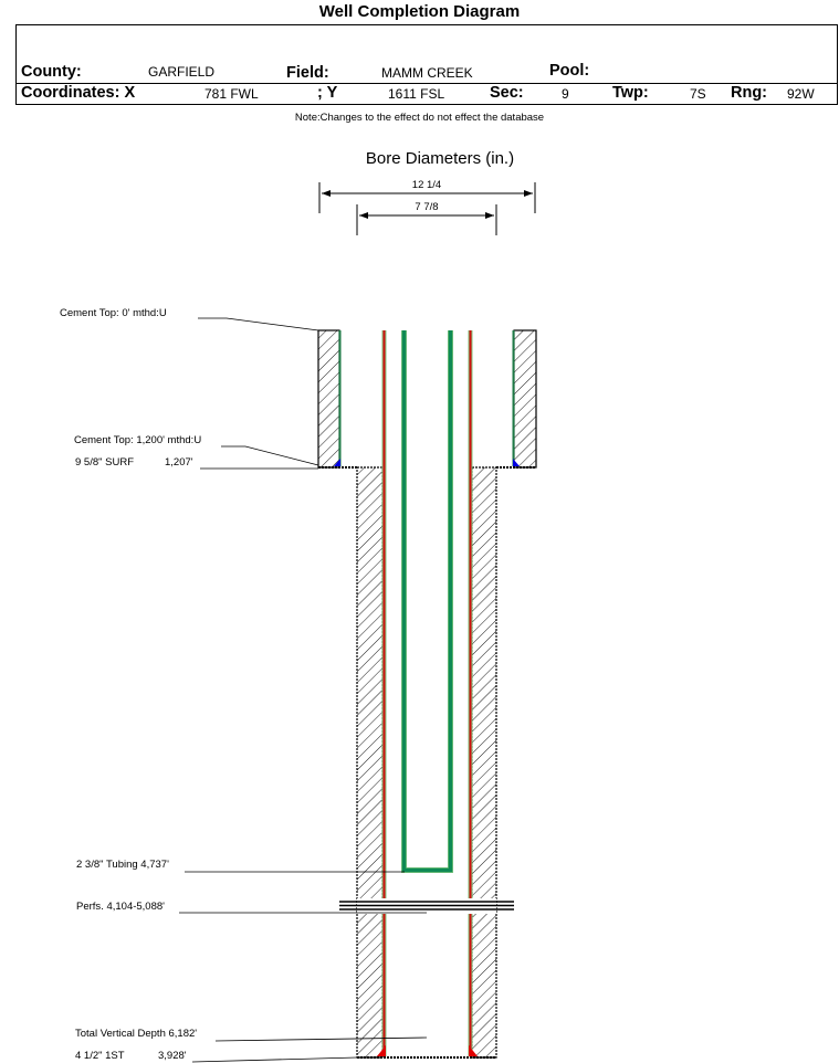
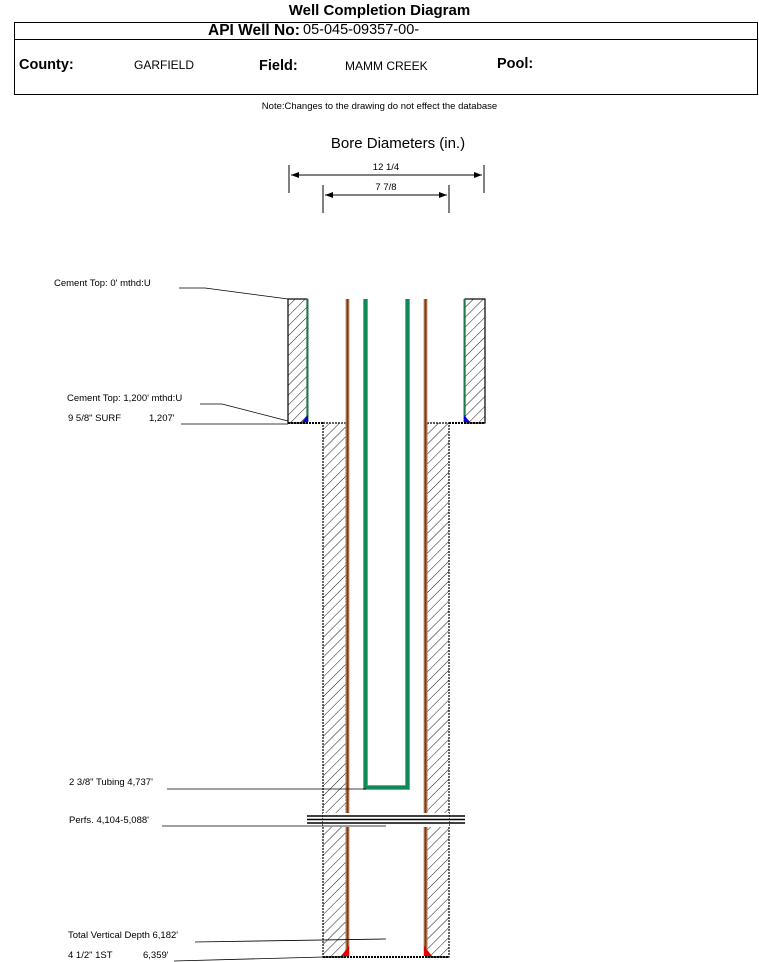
  Well Completion Diagram
+ API Well No:
+ 05-045-09357-00-
  County:
  GARFIELD
  Field:
  MAMM CREEK
  Pool:
- Coordinates: X
- 781 FWL
- ; Y
- 1611 FSL
- Sec:
- 9
- Twp:
- 7S
- Rng:
- 92W
- Note:Changes to the effect do not effect the database
+ Note:Changes to the drawing do not effect the database
  Bore Diameters (in.)
  12 1/4
  7 7/8
  Cement Top: 0' mthd:U
  Cement Top: 1,200' mthd:U
  9 5/8" SURF
  1,207'
  2 3/8" Tubing 4,737'
  Perfs. 4,104-5,088'
  Total Vertical Depth 6,182'
  4 1/2" 1ST
- 3,928'
+ 6,359'
